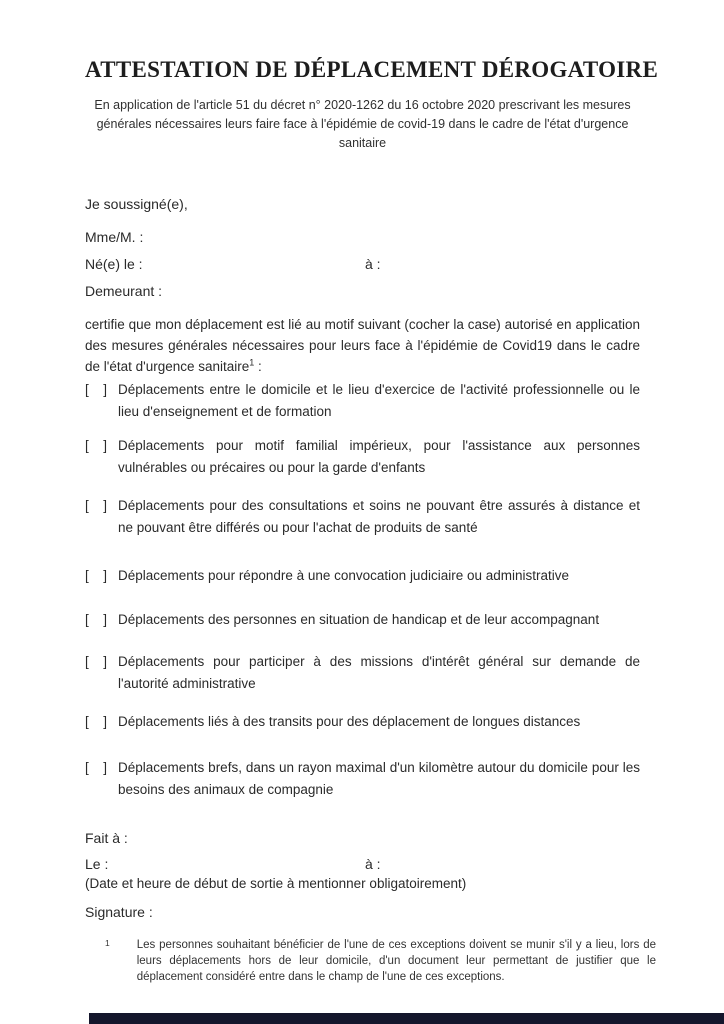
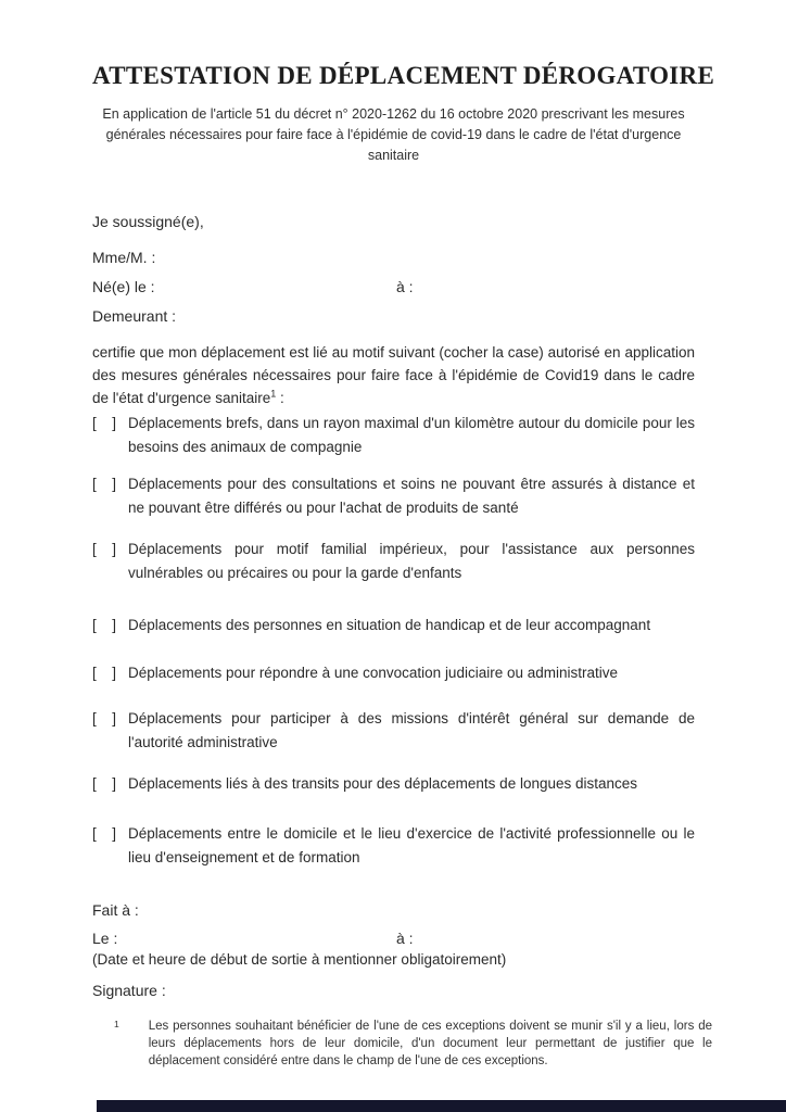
  ATTESTATION DE DÉPLACEMENT DÉROGATOIRE
- En application de l'article 51 du décret n° 2020-1262 du 16 octobre 2020 prescrivant les mesures générales nécessaires leurs faire face à l'épidémie de covid-19 dans le cadre de l'état d'urgence sanitaire
+ En application de l'article 51 du décret n° 2020-1262 du 16 octobre 2020 prescrivant les mesures générales nécessaires pour faire face à l'épidémie de covid-19 dans le cadre de l'état d'urgence sanitaire
  Je soussigné(e),
  Mme/M. :
  Né(e) le :
  à :
  Demeurant :
- certifie que mon déplacement est lié au motif suivant (cocher la case) autorisé en application des mesures générales nécessaires pour leurs face à l'épidémie de Covid19 dans le cadre de l'état d'urgence sanitaire1 :
+ certifie que mon déplacement est lié au motif suivant (cocher la case) autorisé en application des mesures générales nécessaires pour faire face à l'épidémie de Covid19 dans le cadre de l'état d'urgence sanitaire1 :
  [
  ]
- Déplacements entre le domicile et le lieu d'exercice de l'activité professionnelle ou le lieu d'enseignement et de formation
+ Déplacements brefs, dans un rayon maximal d'un kilomètre autour du domicile pour les besoins des animaux de compagnie
  [
  ]
- Déplacements pour motif familial impérieux, pour l'assistance aux personnes vulnérables ou précaires ou pour la garde d'enfants
+ Déplacements pour des consultations et soins ne pouvant être assurés à distance et ne pouvant être différés ou pour l'achat de produits de santé
  [
  ]
- Déplacements pour des consultations et soins ne pouvant être assurés à distance et ne pouvant être différés ou pour l'achat de produits de santé
+ Déplacements pour motif familial impérieux, pour l'assistance aux personnes vulnérables ou précaires ou pour la garde d'enfants
  [
  ]
- Déplacements pour répondre à une convocation judiciaire ou administrative
+ Déplacements des personnes en situation de handicap et de leur accompagnant
  [
  ]
- Déplacements des personnes en situation de handicap et de leur accompagnant
+ Déplacements pour répondre à une convocation judiciaire ou administrative
  [
  ]
  Déplacements pour participer à des missions d'intérêt général sur demande de l'autorité administrative
  [
  ]
- Déplacements liés à des transits pour des déplacement de longues distances
+ Déplacements liés à des transits pour des déplacements de longues distances
  [
  ]
- Déplacements brefs, dans un rayon maximal d'un kilomètre autour du domicile pour les besoins des animaux de compagnie
+ Déplacements entre le domicile et le lieu d'exercice de l'activité professionnelle ou le lieu d'enseignement et de formation
  Fait à :
  Le :
  à :
  (Date et heure de début de sortie à mentionner obligatoirement)
  Signature :
  1
  Les personnes souhaitant bénéficier de l'une de ces exceptions doivent se munir s'il y a lieu, lors de leurs déplacements hors de leur domicile, d'un document leur permettant de justifier que le déplacement considéré entre dans le champ de l'une de ces exceptions.
